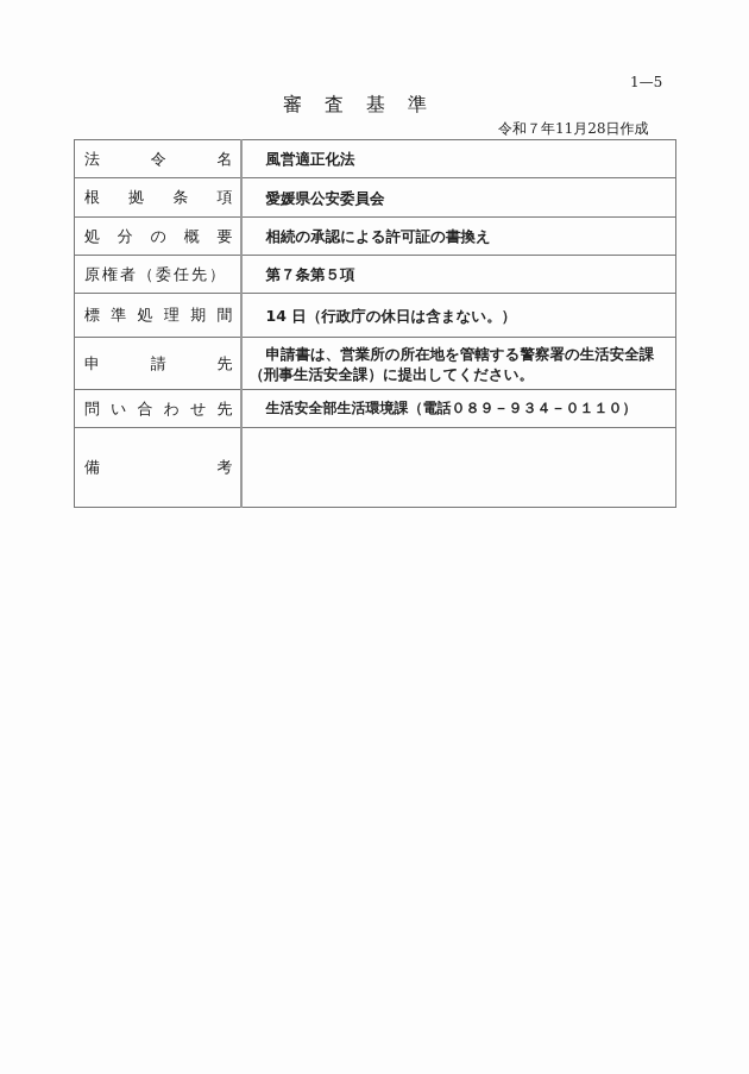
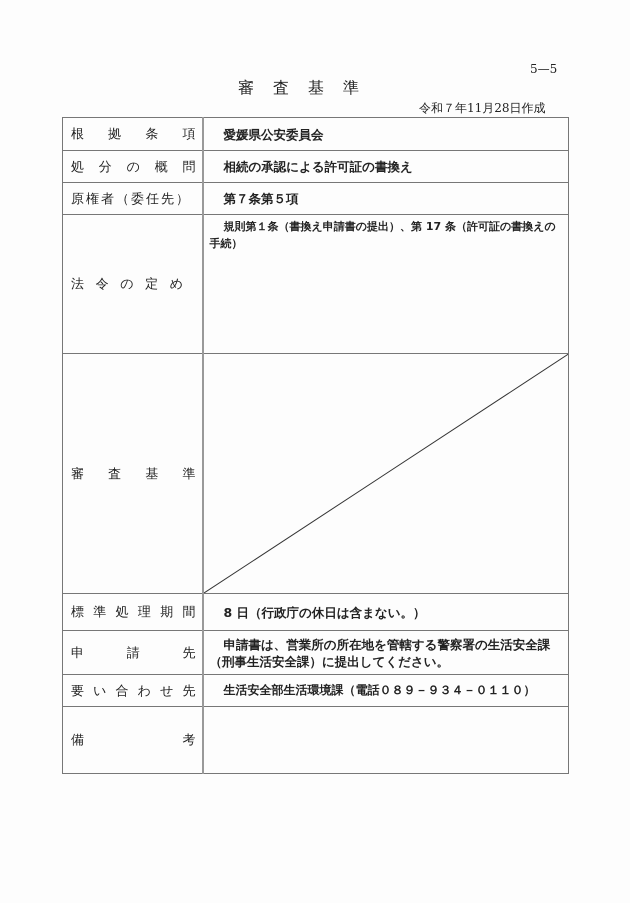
- 1—5
+ 5—5
  審査基準
  令和７年11月28日作成
- 法 令 名	風営適正化法
  根 拠 条 項	愛媛県公安委員会
- 処 分 の 概 要	相続の承認による許可証の書換え
+ 処 分 の 概 問	相続の承認による許可証の書換え
  原権者（委任先）	第７条第５項
+ 法 令 の 定 め	規則第１条（書換え申請書の提出）、第 17 条（許可証の書換えの手続）
+ 審 査 基 準
- 標 準 処 理 期 間	14 日（行政庁の休日は含まない。）
+ 標 準 処 理 期 間	8 日（行政庁の休日は含まない。）
  申 請 先	申請書は、営業所の所在地を管轄する警察署の生活安全課（刑事生活安全課）に提出してください。
- 問 い 合 わ せ 先	生活安全部生活環境課（電話０８９－９３４－０１１０）
+ 要 い 合 わ せ 先	生活安全部生活環境課（電話０８９－９３４－０１１０）
  備 考
